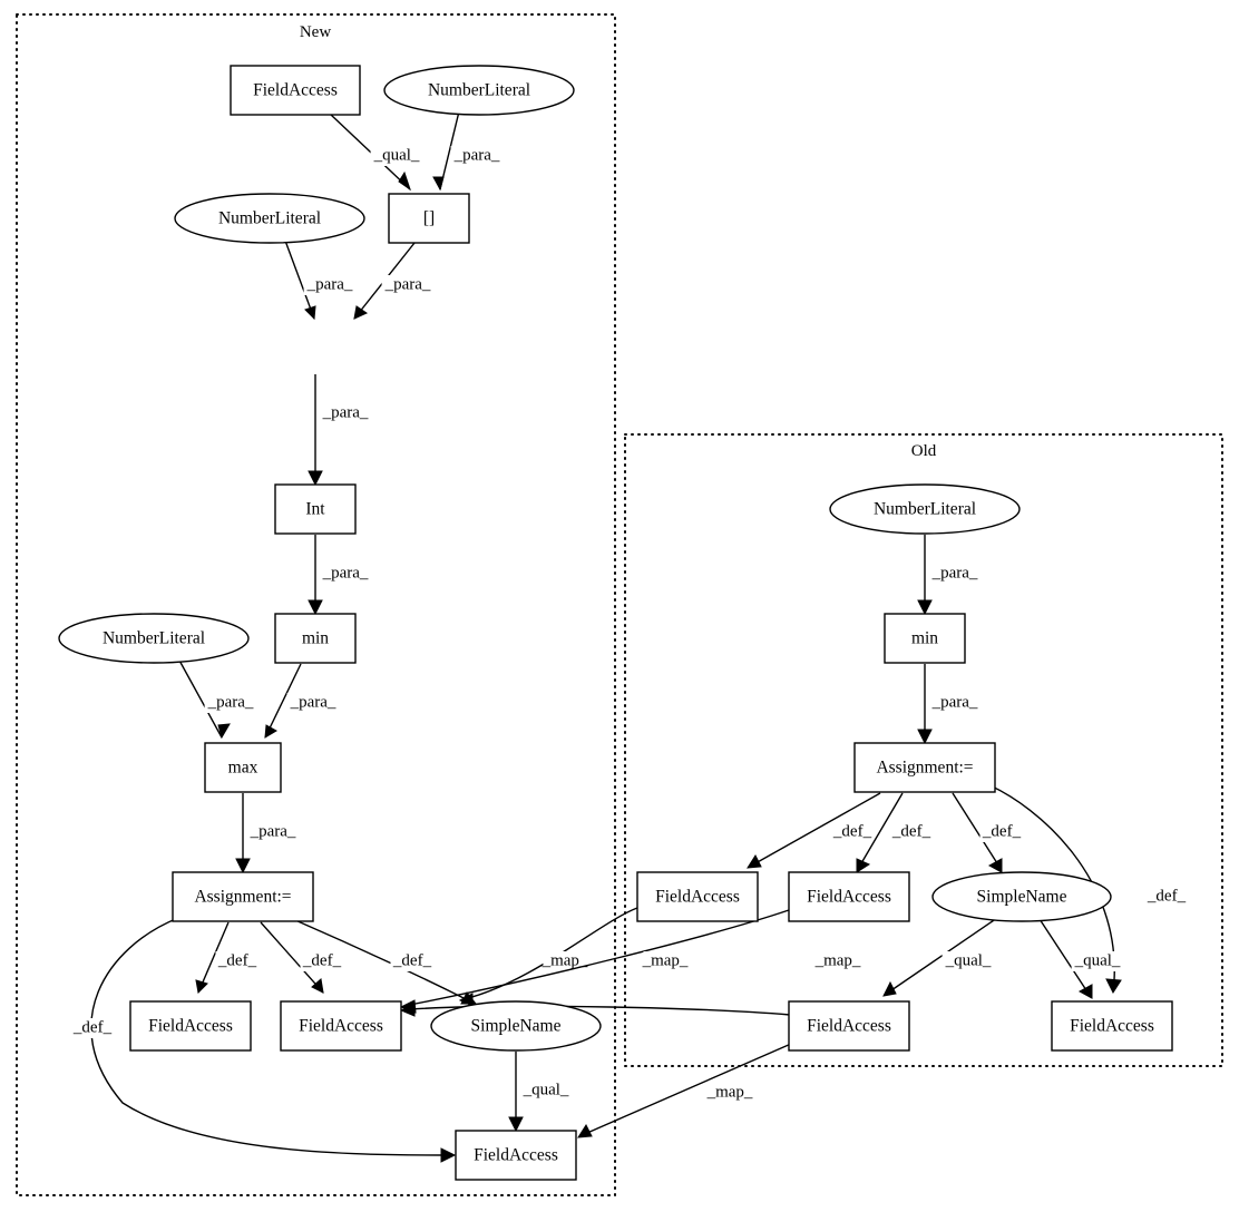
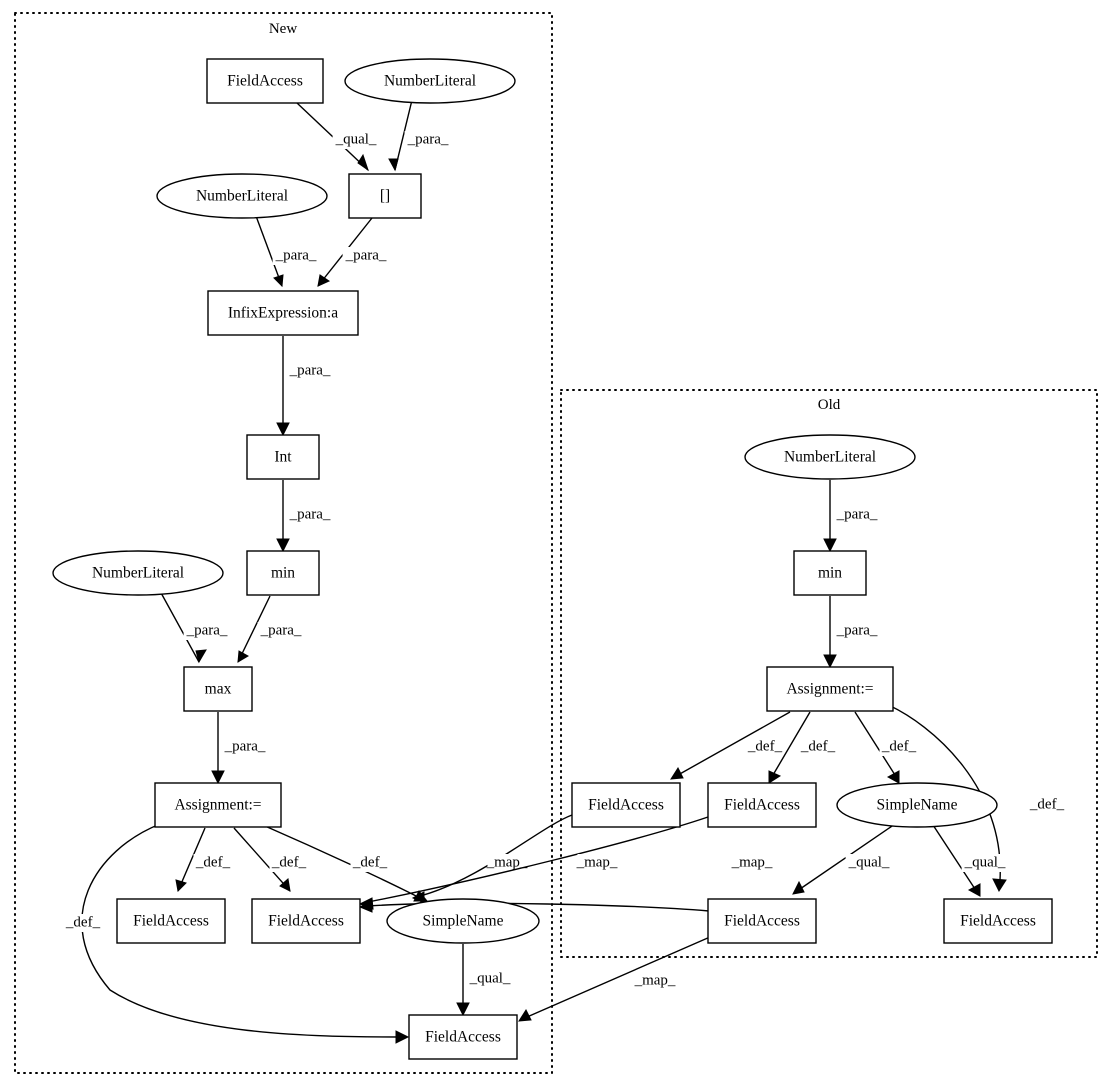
  New
  Old
  _qual_
  _para_
  _para_
  _para_
  _para_
  _para_
  _para_
  _para_
  _para_
  _def_
  _def_
  _def_
  _def_
  _qual_
  _para_
  _para_
  _def_
  _def_
  _def_
  _def_
  _qual_
  _qual_
  _map_
  _map_
  _map_
  _map_
  FieldAccess
  NumberLiteral
  NumberLiteral
  []
+ InfixExpression:a
  Int
  min
  NumberLiteral
  max
  Assignment:=
  FieldAccess
  FieldAccess
  SimpleName
  FieldAccess
  NumberLiteral
  min
  Assignment:=
  FieldAccess
  FieldAccess
  SimpleName
  FieldAccess
  FieldAccess
